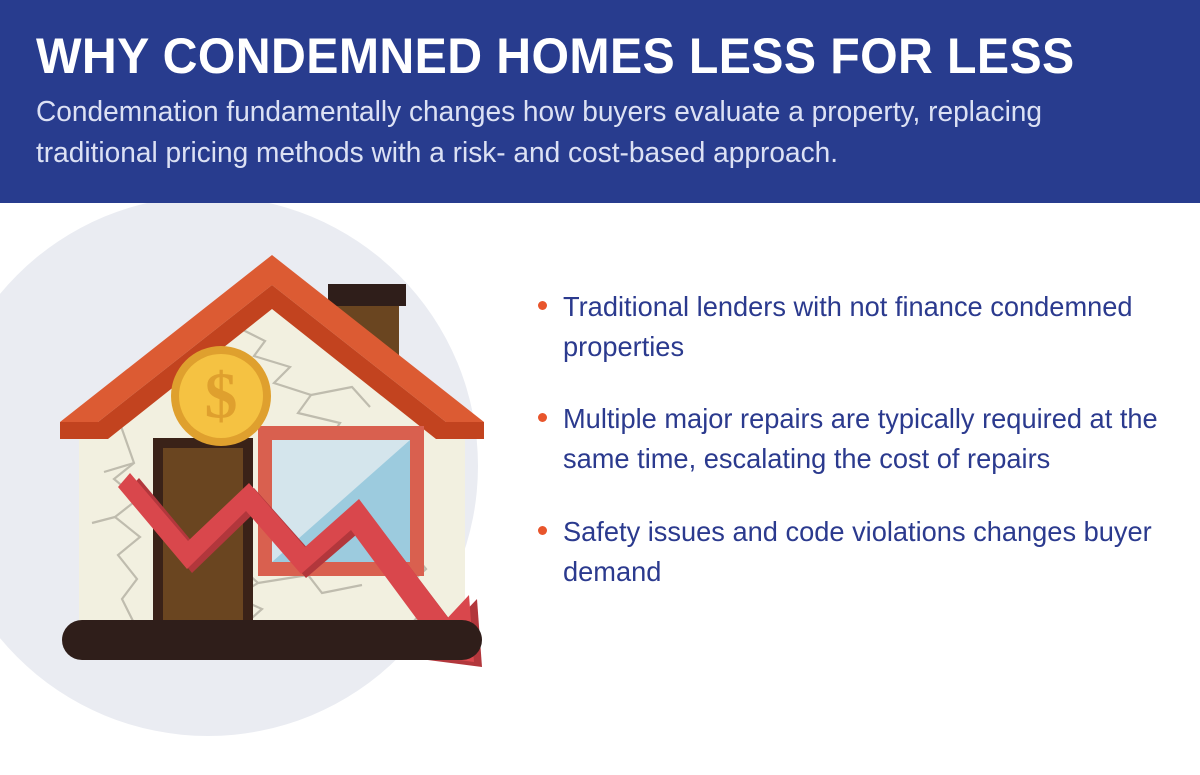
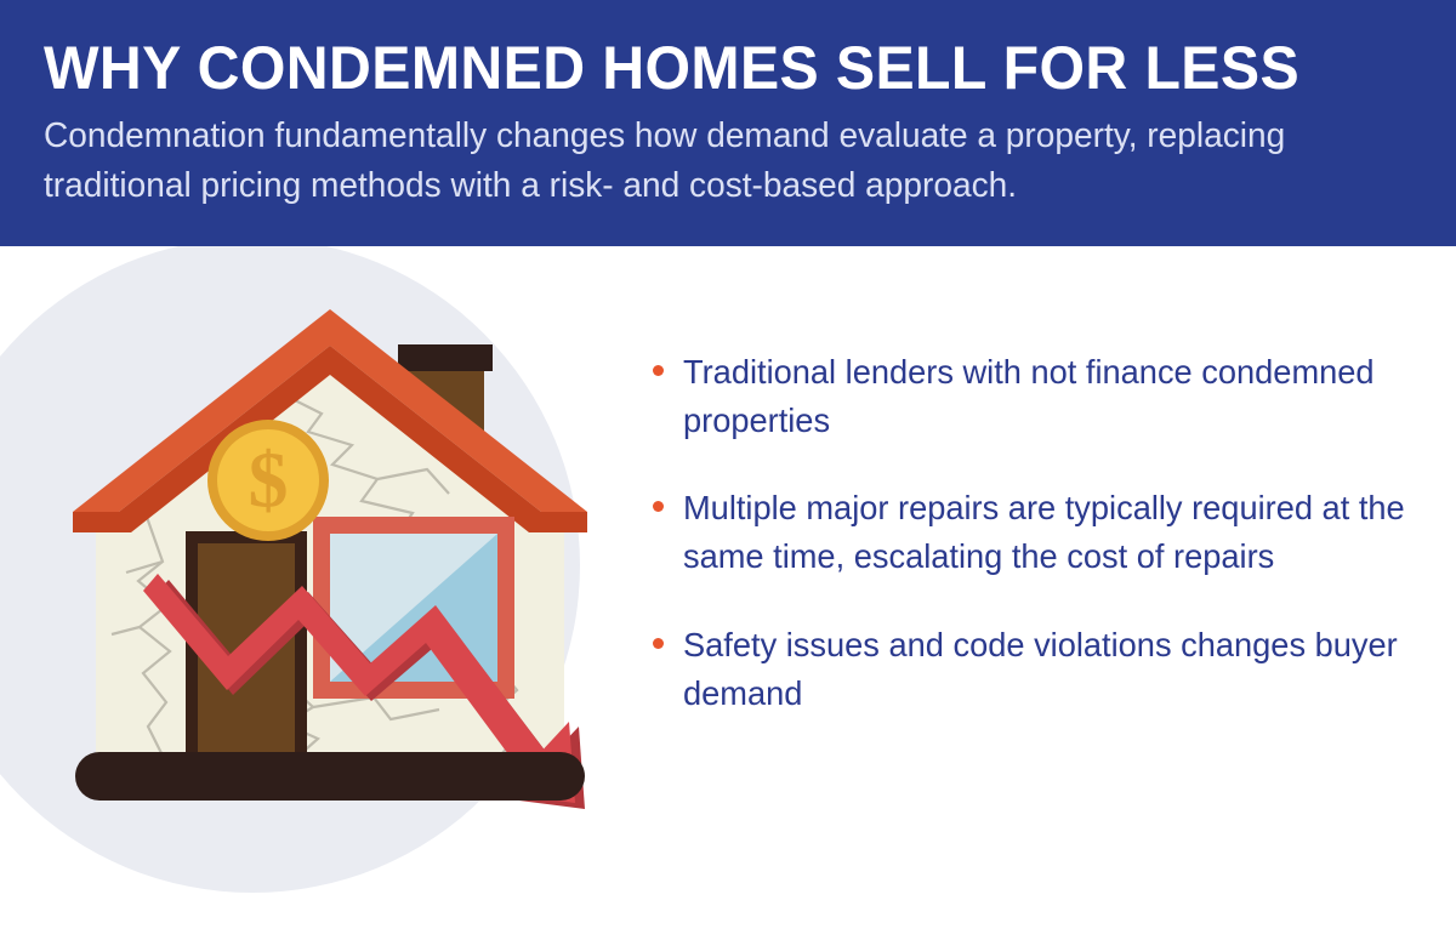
- WHY CONDEMNED HOMES LESS FOR LESS
+ WHY CONDEMNED HOMES SELL FOR LESS
- Condemnation fundamentally changes how buyers evaluate a property, replacing traditional pricing methods with a risk- and cost-based approach.
+ Condemnation fundamentally changes how demand evaluate a property, replacing traditional pricing methods with a risk- and cost-based approach.
  $
  Traditional lenders with not finance condemned properties
  Multiple major repairs are typically required at the same time, escalating the cost of repairs
  Safety issues and code violations changes buyer demand
